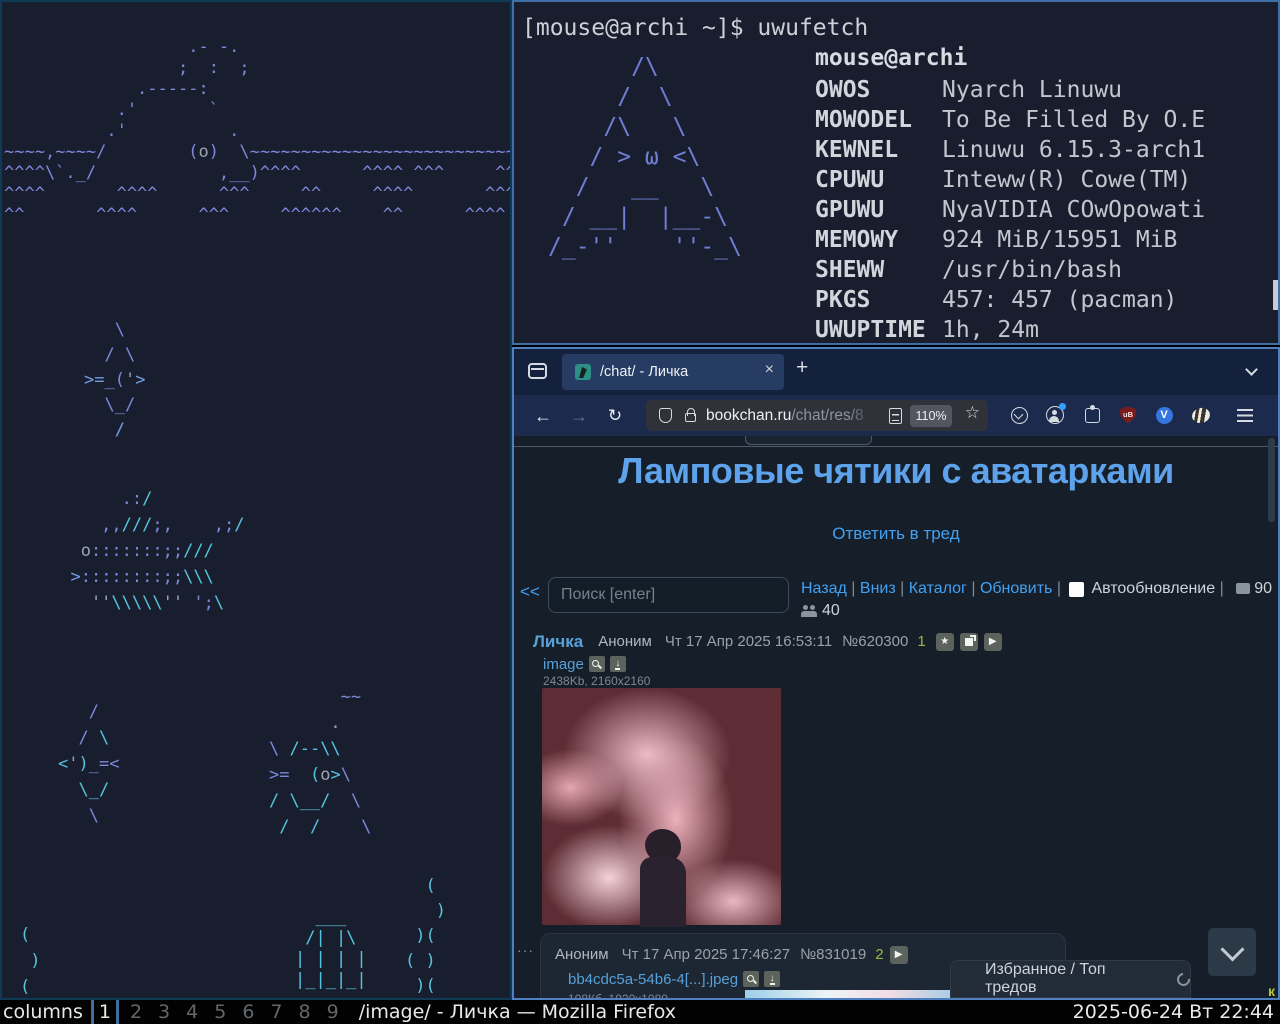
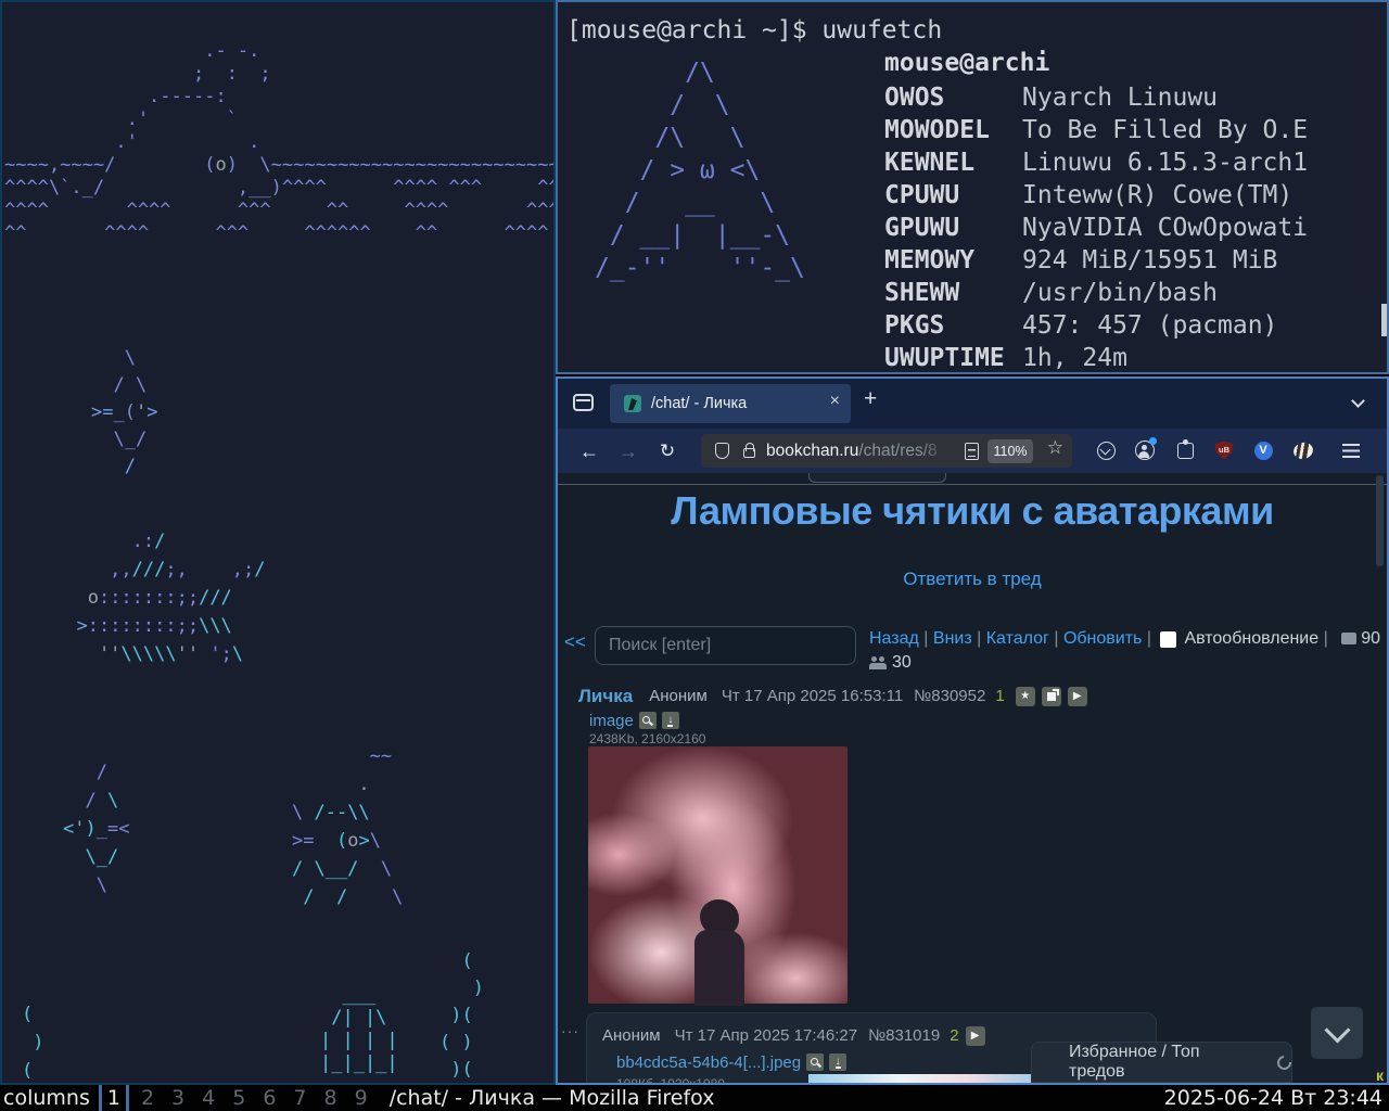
  .- -. ; : ; .-----: .' ` .' . ~~~~,~~~~/ (o) \~~~~~~~~~~~~~~~~~~~~~~~~~ ^^^^\`._/ ,__)^^^^ ^^^^ ^^^ ^ ^^^^ ^^^^ ^^^ ^^ ^^^^ ^^ ^^ ^^^^ ^^^ ^^^^^^ ^^ ^^^^
  \ / \ >=_('> \_/ /
  .:/ ,,///;, ,;/ o:::::::;;/// >::::::::;;\\\ ''\\\\\'' ';\
  / / \ <')_=< \_/ \
  ~~ . \ /--\\ >= (o>\ / \__/ \ / / \
  ___ /| |\ | | | | |_|_|_|
  ( ) (
  ( ) )( ( ) )(
  [mouse@archi ~]$ uwufetch
  /\
  / \
  /\ \
  / > ω <\
  / __ \
  / __| |__-\
  /_-'' ''-_\
  mouse@archi
  OWOS Nyarch Linuwu
  MOWODEL To Be Filled By O.E
  KEWNEL Linuwu 6.15.3-arch1
  CPUWU Inteww(R) Cowe(TM)
  GPUWU NyaVIDIA COwOpowati
  MEMOWY 924 MiB/15951 MiB
  SHEWW /usr/bin/bash
  PKGS 457: 457 (pacman)
  UWUPTIME 1h, 24m
  /chat/ - Личка
  ×
  +
  ←
  →
  ↻
  bookchan.ru/chat/res
  110%
  ☆
  uB
  V
  Ламповые чятики с аватарками
  Ответить в тред
  <<
  Поиск [enter]
  Назад | Вниз | Каталог | Обновить
  |
  Автообновление
  |
  90
- 40
+ 30
  Личка
  Аноним
  Чт 17 Апр 2025 16:53:11
- №620300
+ №830952
  1
  ★
  ▶
  image
  ↓
  2438Kb, 2160x2160
  ···
  Аноним
  Чт 17 Апр 2025 17:46:27
  №831019
  2
  ▶
  bb4cdc5a-54b6-4[...].jpeg
  ↓
  Избранное / Топ тредов
  к
  columns
  1
  2
  3
  4
  5
  6
  7
  8
  9
- /image/ - Личка — Mozilla Firefox
+ /chat/ - Личка — Mozilla Firefox
- 2025-06-24 Вт 22:44
+ 2025-06-24 Вт 23:44
